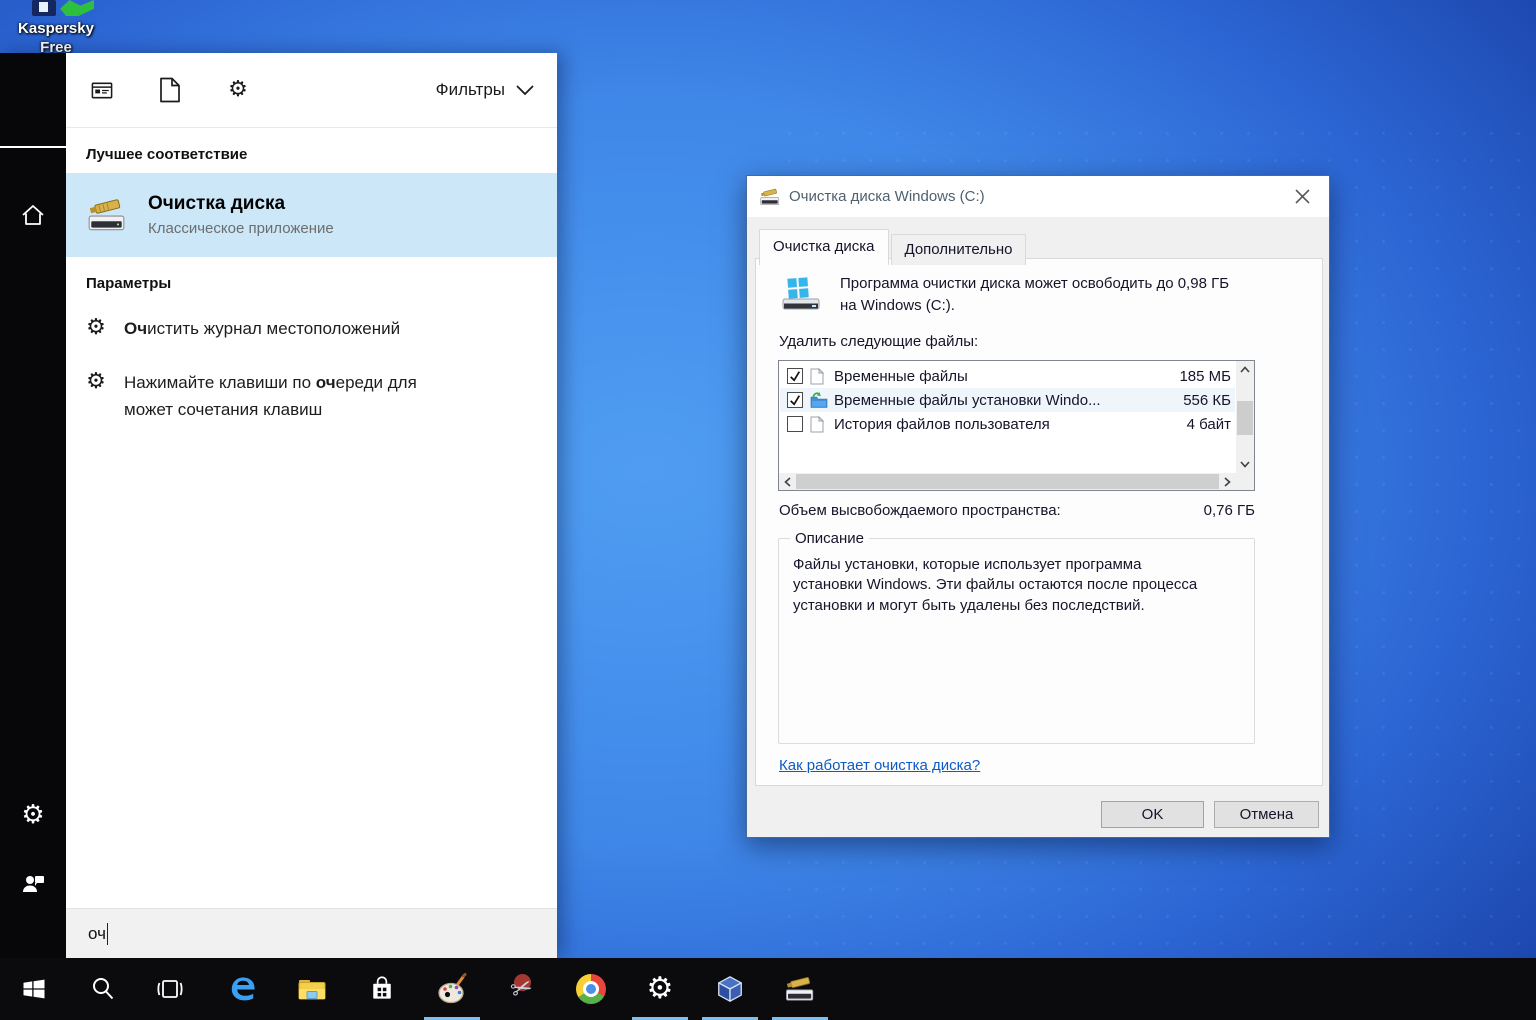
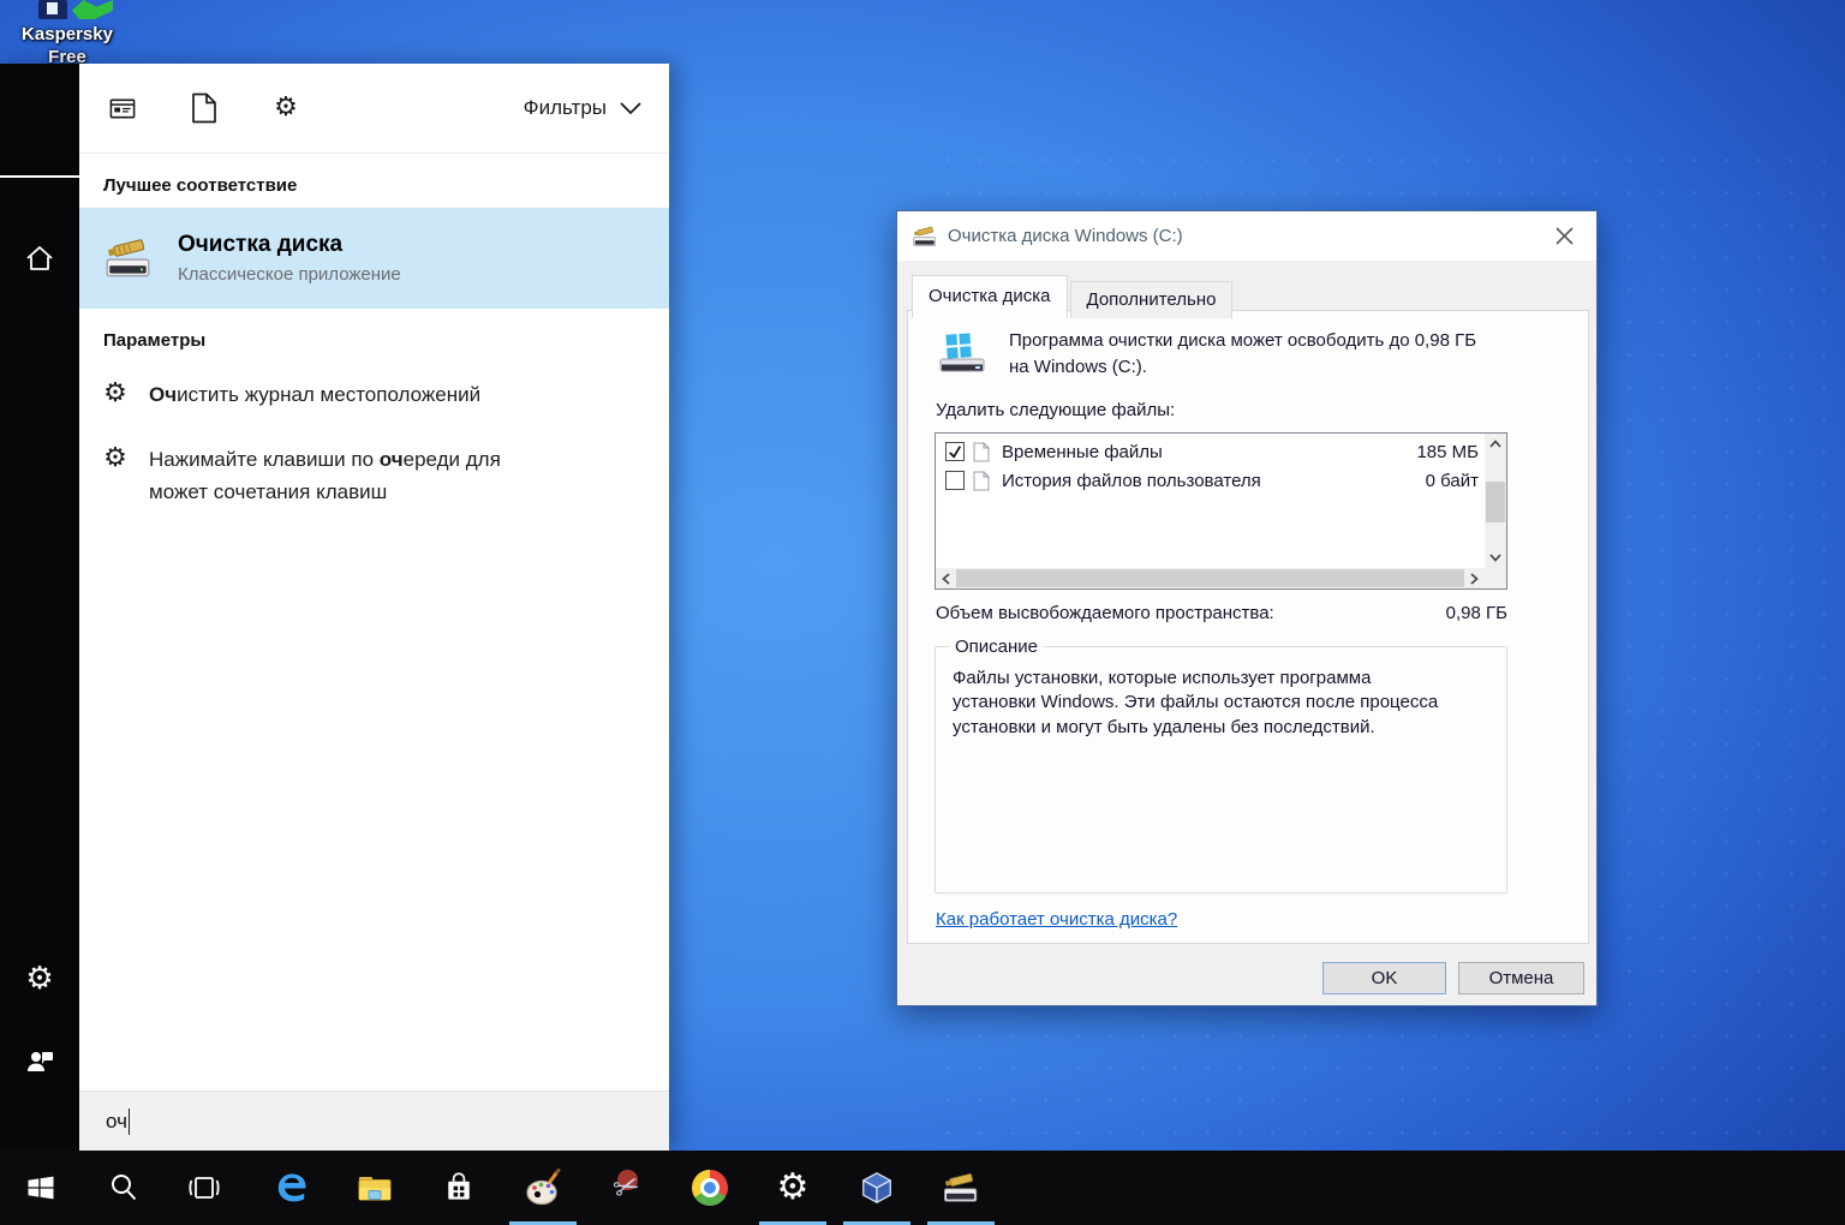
  Kaspersky Free
  ⚙
  ⚙
  Фильтры
  Лучшее соответствие
  Очистка диска
  Классическое приложение
  Параметры
  ⚙
  Очистить журнал местоположений
  ⚙
  Нажимайте клавиши по очереди для может сочетания клавиш
  оч
  Очистка диска Windows (C:)
  Очистка диска
  Дополнительно
  Программа очистки диска может освободить до 0,98 ГБ
  на Windows (C:).
  Удалить следующие файлы:
  Временные файлы
  185 МБ
- Временные файлы установки Windo...
- 556 КБ
  История файлов пользователя
- 4 байт
+ 0 байт
  Объем высвобождаемого пространства:
- 0,76 ГБ
+ 0,98 ГБ
  Описание
  Файлы установки, которые использует программа
  установки Windows. Эти файлы остаются после процесса
  установки и могут быть удалены без последствий.
  Как работает очистка диска?
  OK
  Отмена
  ⚙
